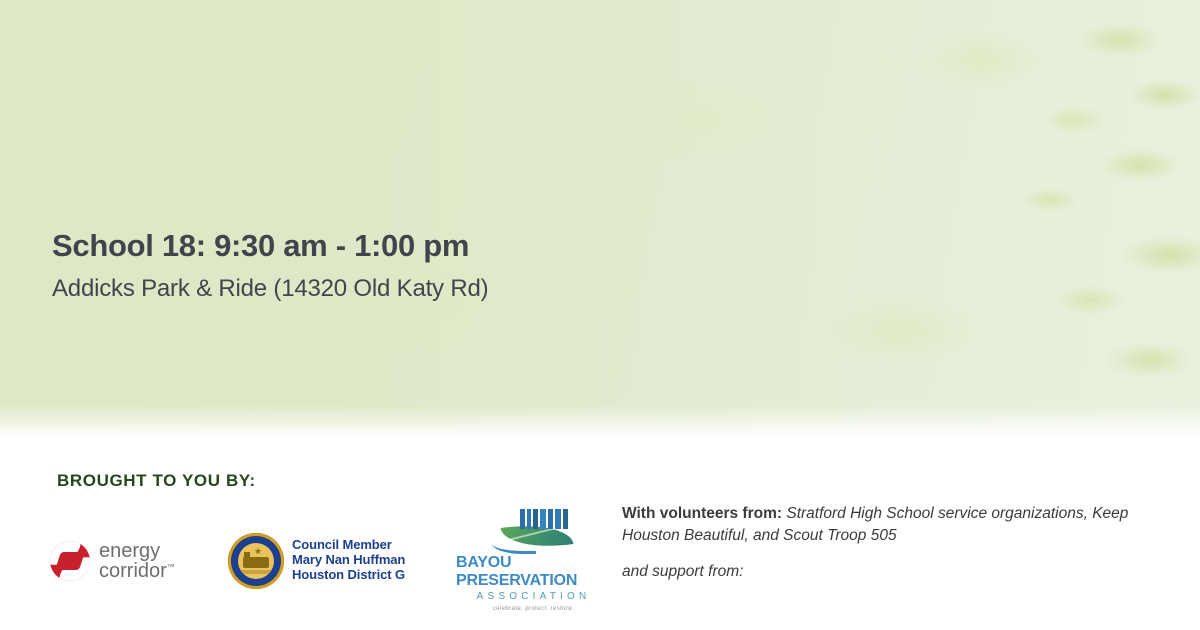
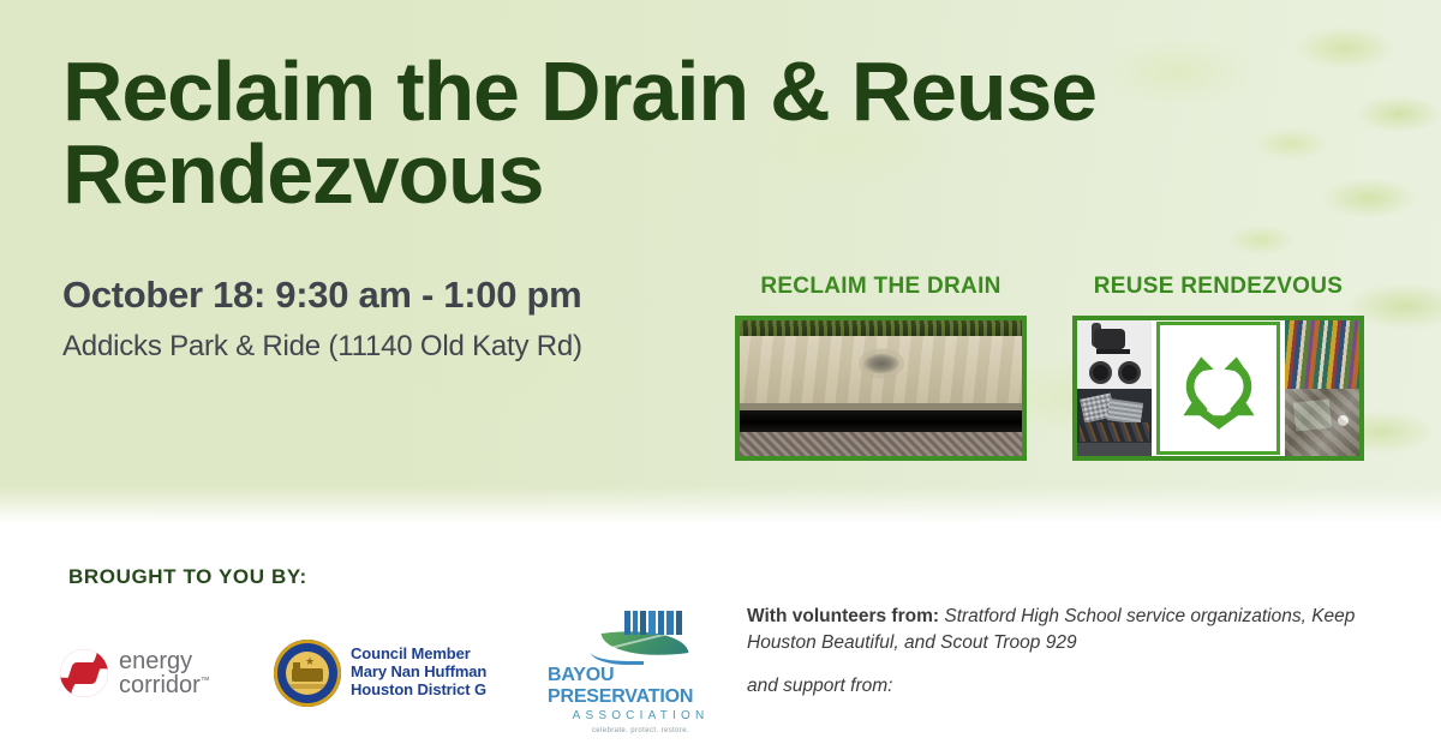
+ Reclaim the Drain & Reuse Rendezvous
- School 18: 9:30 am - 1:00 pm
+ October 18: 9:30 am - 1:00 pm
- Addicks Park & Ride (14320 Old Katy Rd)
+ Addicks Park & Ride (11140 Old Katy Rd)
+ RECLAIM THE DRAIN
+ REUSE RENDEZVOUS
  BROUGHT TO YOU BY:
  energy
  corridor™
  ★
  Council Member
  Mary Nan Huffman
  Houston District G
  BAYOU PRESERVATION
  ASSOCIATION
- With volunteers from: Stratford High School service organizations, Keep Houston Beautiful, and Scout Troop 505
+ With volunteers from: Stratford High School service organizations, Keep Houston Beautiful, and Scout Troop 929
  and support from:
